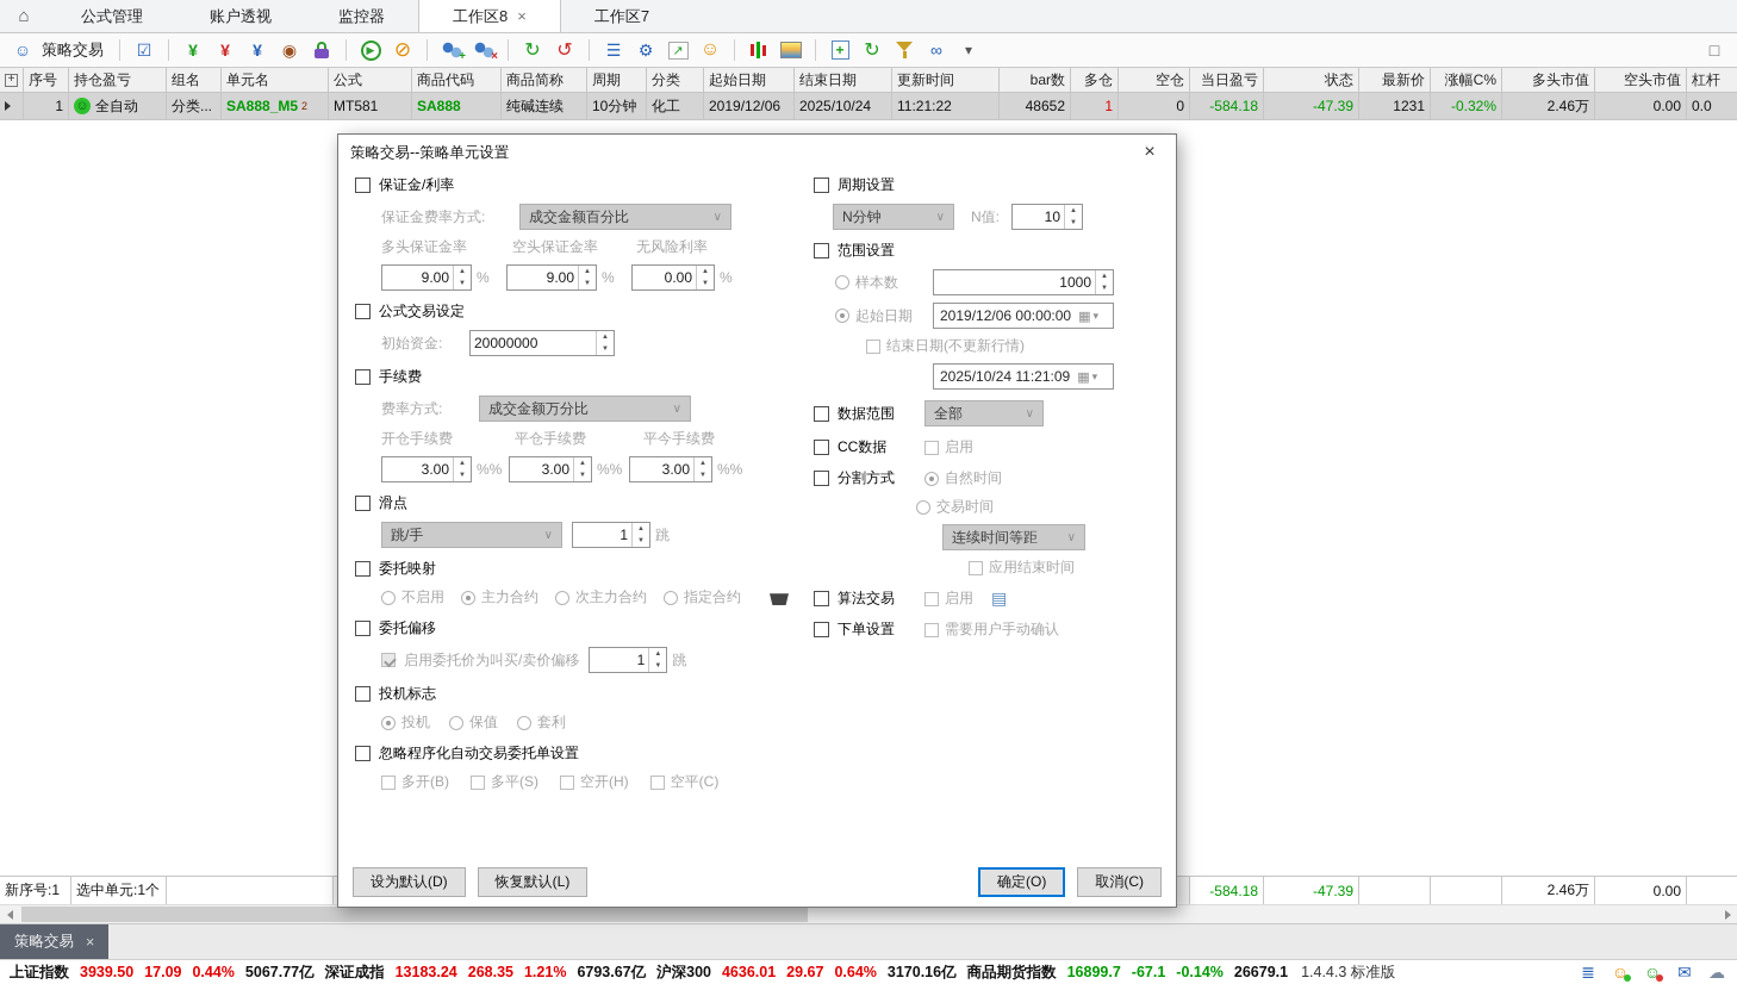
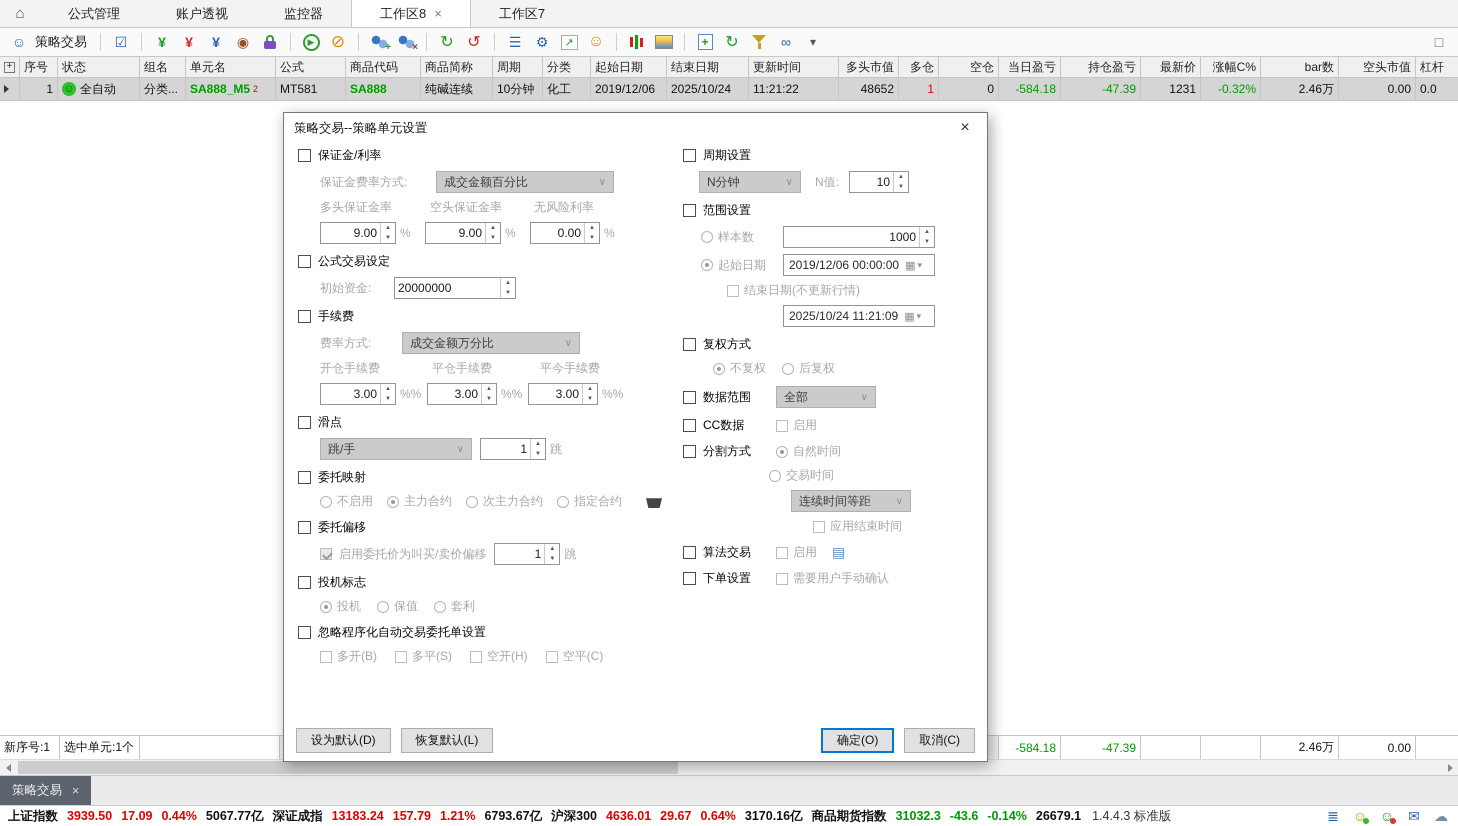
  ⌂
  公式管理
  账户透视
  监控器
  工作区8
  ×
  工作区7
  ☺
  策略交易
  ☑
  ¥
  ¥
  ¥
  ◉
  ▶
  ⊘
  +
  ×
  ↻
  ↺
  ☰
  ⚙
  ↗
  ☺
  +
  ↻
  ∞
  ▾
  □
  +
  序号
- 持仓盈亏
+ 状态
  组名
  单元名
  公式
  商品代码
  商品简称
  周期
  分类
  起始日期
  结束日期
  更新时间
- bar数
+ 多头市值
  多仓
  空仓
  当日盈亏
- 状态
+ 持仓盈亏
  最新价
  涨幅C%
- 多头市值
+ bar数
  空头市值
  杠杆
  1
  ☺
  全自动
  分类...
  SA888_M5
  2
  MT581
  SA888
  纯碱连续
  10分钟
  化工
  2019/12/06
  2025/10/24
  11:21:22
  48652
  1
  0
  -584.18
  -47.39
  1231
  -0.32%
  2.46万
  0.00
  0.0
  策略交易--策略单元设置
  ×
  保证金/利率
  保证金费率方式:
  成交金额百分比
  ∨
  多头保证金率
  空头保证金率
  无风险利率
  9.00
  %
  9.00
  %
  0.00
  %
  公式交易设定
  初始资金:
  20000000
  手续费
  费率方式:
  成交金额万分比
  ∨
  开仓手续费
  平仓手续费
  平今手续费
  3.00
  %%
  3.00
  %%
  3.00
  %%
  滑点
  跳/手
  ∨
  1
  跳
  委托映射
  不启用
  主力合约
  次主力合约
  指定合约
  委托偏移
  启用委托价为叫买/卖价偏移
  1
  跳
  投机标志
  投机
  保值
  套利
  忽略程序化自动交易委托单设置
  多开(B)
  多平(S)
  空开(H)
  空平(C)
  周期设置
  N分钟
  ∨
  N值:
  10
  范围设置
  样本数
  1000
  起始日期
  2019/12/06 00:00:00
  ▦
  ▾
  结束日期(不更新行情)
  2025/10/24 11:21:09
  ▦
  ▾
+ 复权方式
+ 不复权
+ 后复权
  数据范围
  全部
  ∨
  CC数据
  启用
  分割方式
  自然时间
  交易时间
  连续时间等距
  ∨
  应用结束时间
  算法交易
  启用
  ▤
  下单设置
  需要用户手动确认
  设为默认(D)
  恢复默认(L)
  确定(O)
  取消(C)
  新序号:1
  选中单元:1个
  -584.18
  -47.39
  2.46万
  0.00
  策略交易
  ×
  上证指数
  3939.50
  17.09
  0.44%
  5067.77亿
  深证成指
  13183.24
- 268.35
+ 157.79
  1.21%
  6793.67亿
  沪深300
  4636.01
  29.67
  0.64%
  3170.16亿
  商品期货指数
- 16899.7
+ 31032.3
- -67.1
+ -43.6
  -0.14%
  26679.1
  1.4.4.3 标准版
  ≣
  ☺
  ☺
  ✉
  ☁
